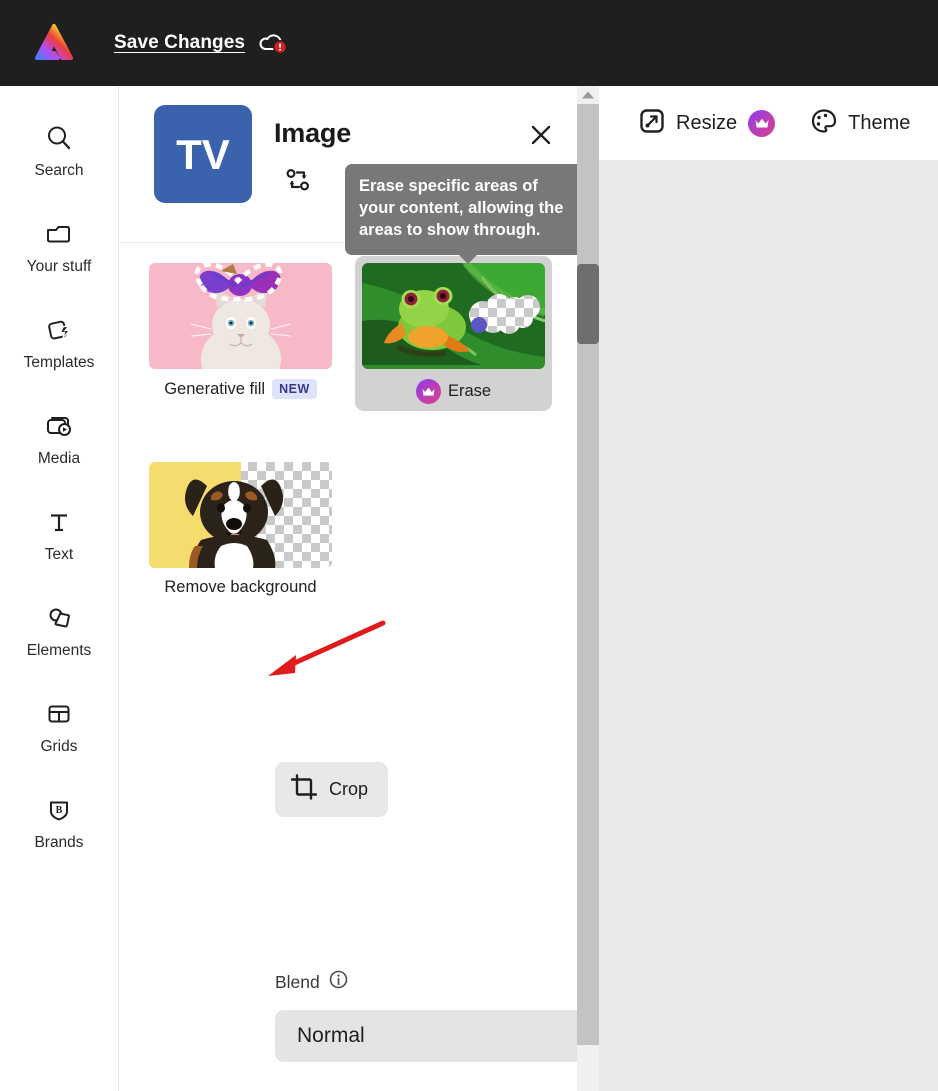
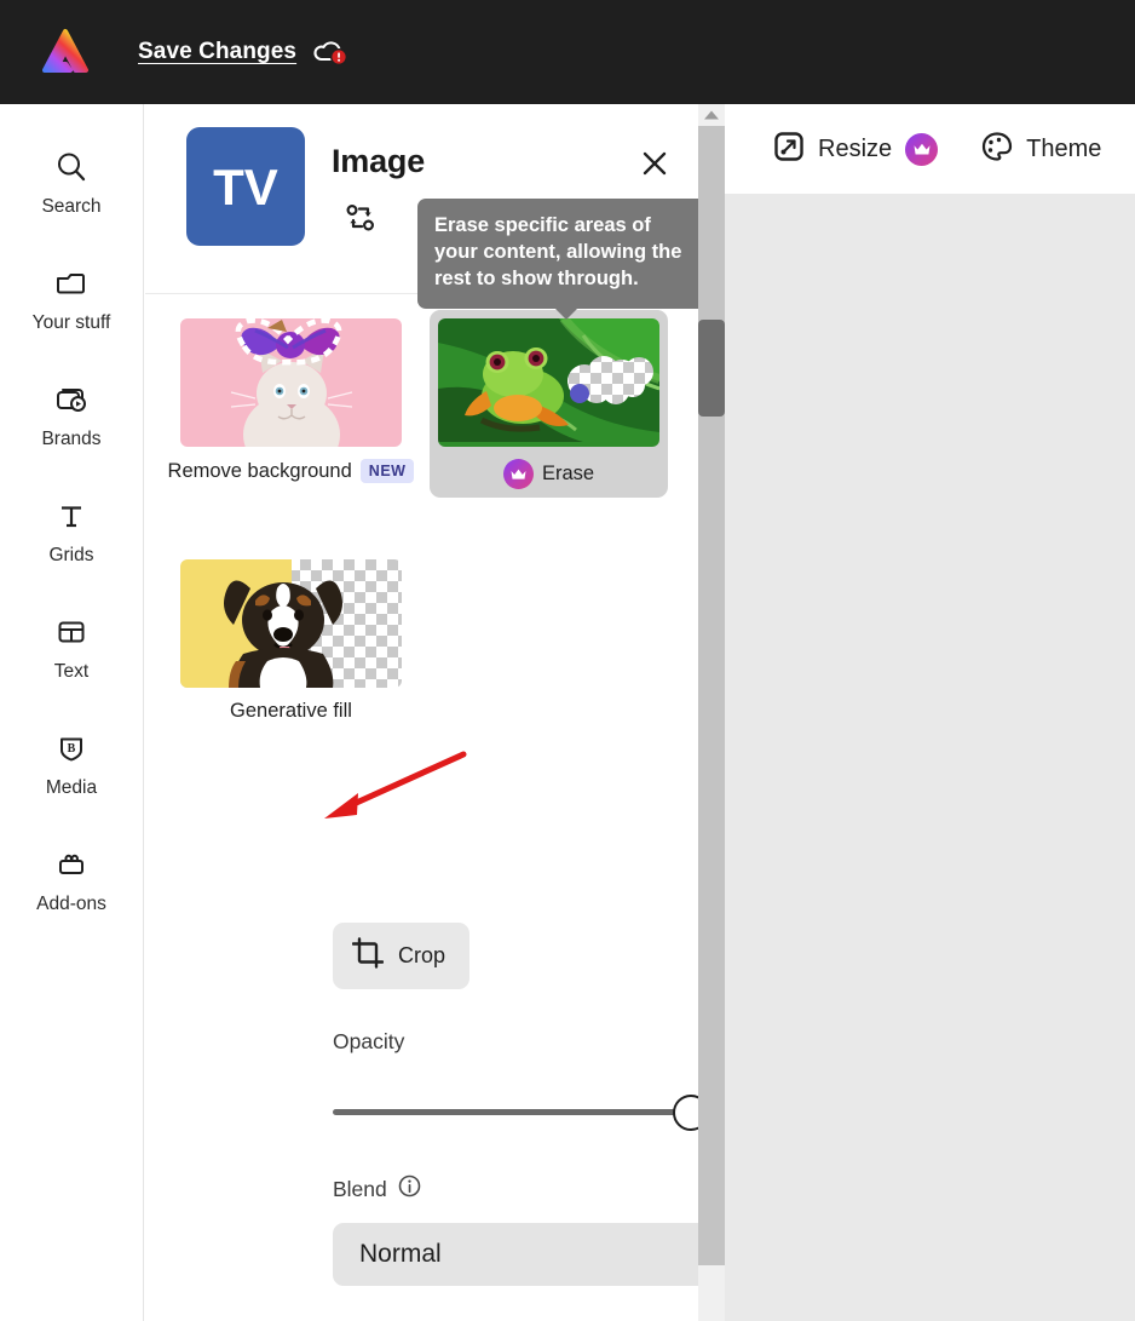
  Save Changes
  Search
  Your stuff
- Templates
- Media
+ Brands
- Text
+ Grids
- Elements
- Grids
+ Text
  B
- Brands
+ Media
+ Add-ons
  TV
  Image
- Erase specific areas of your content, allowing the areas to show through.
+ Erase specific areas of your content, allowing the rest to show through.
- Generative fill
+ Remove background
  NEW
  Erase
- Remove background
+ Generative fill
  Crop
+ Opacity
  Blend
  Normal
  Resize
  Theme
